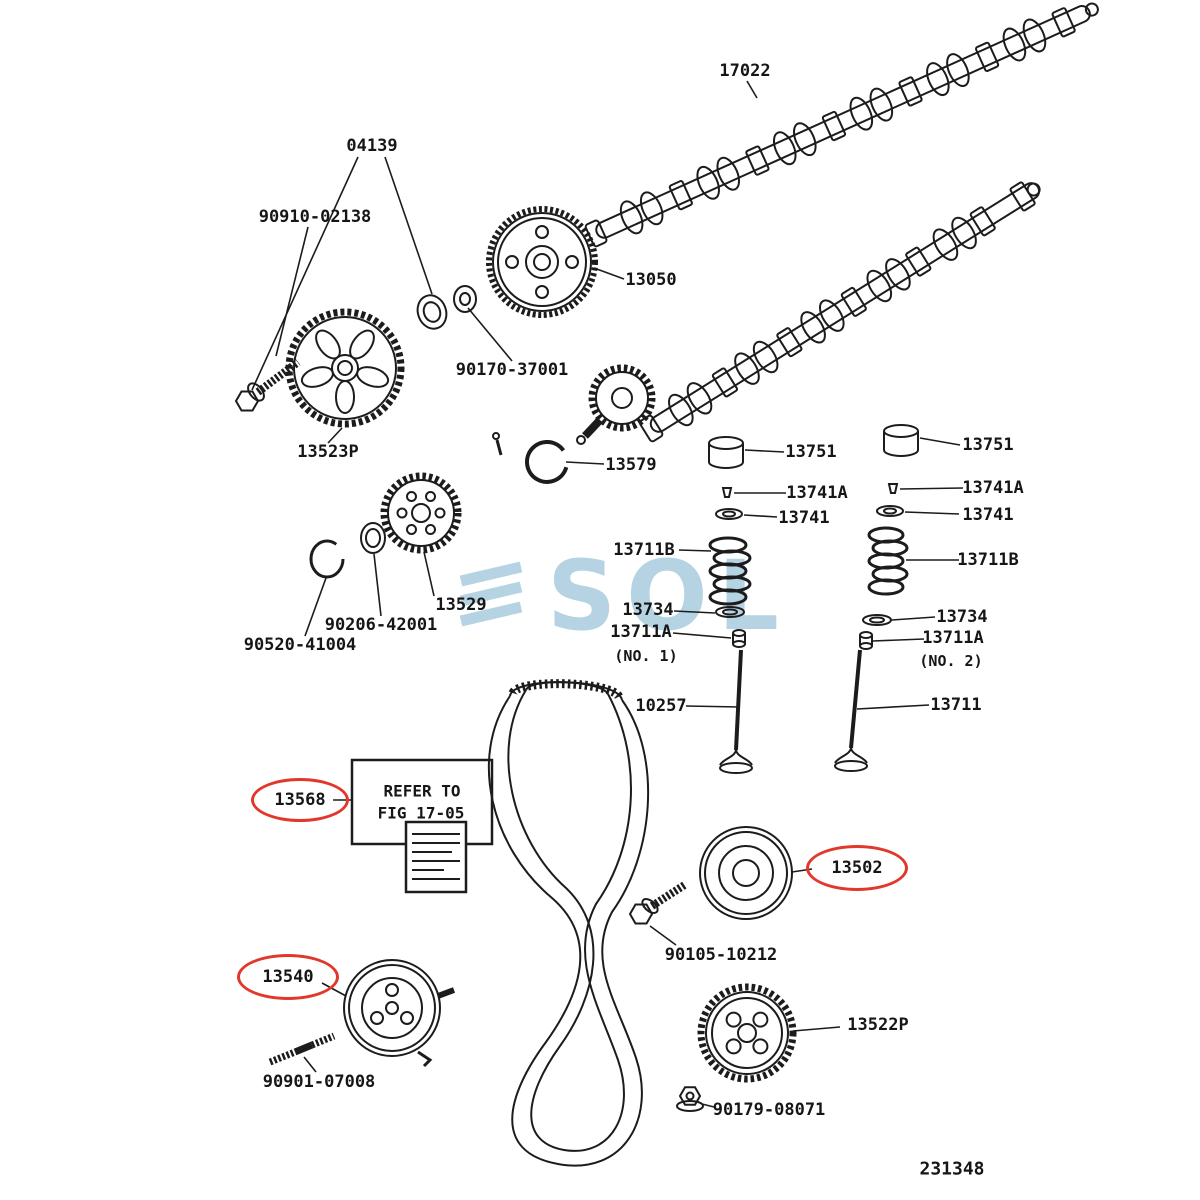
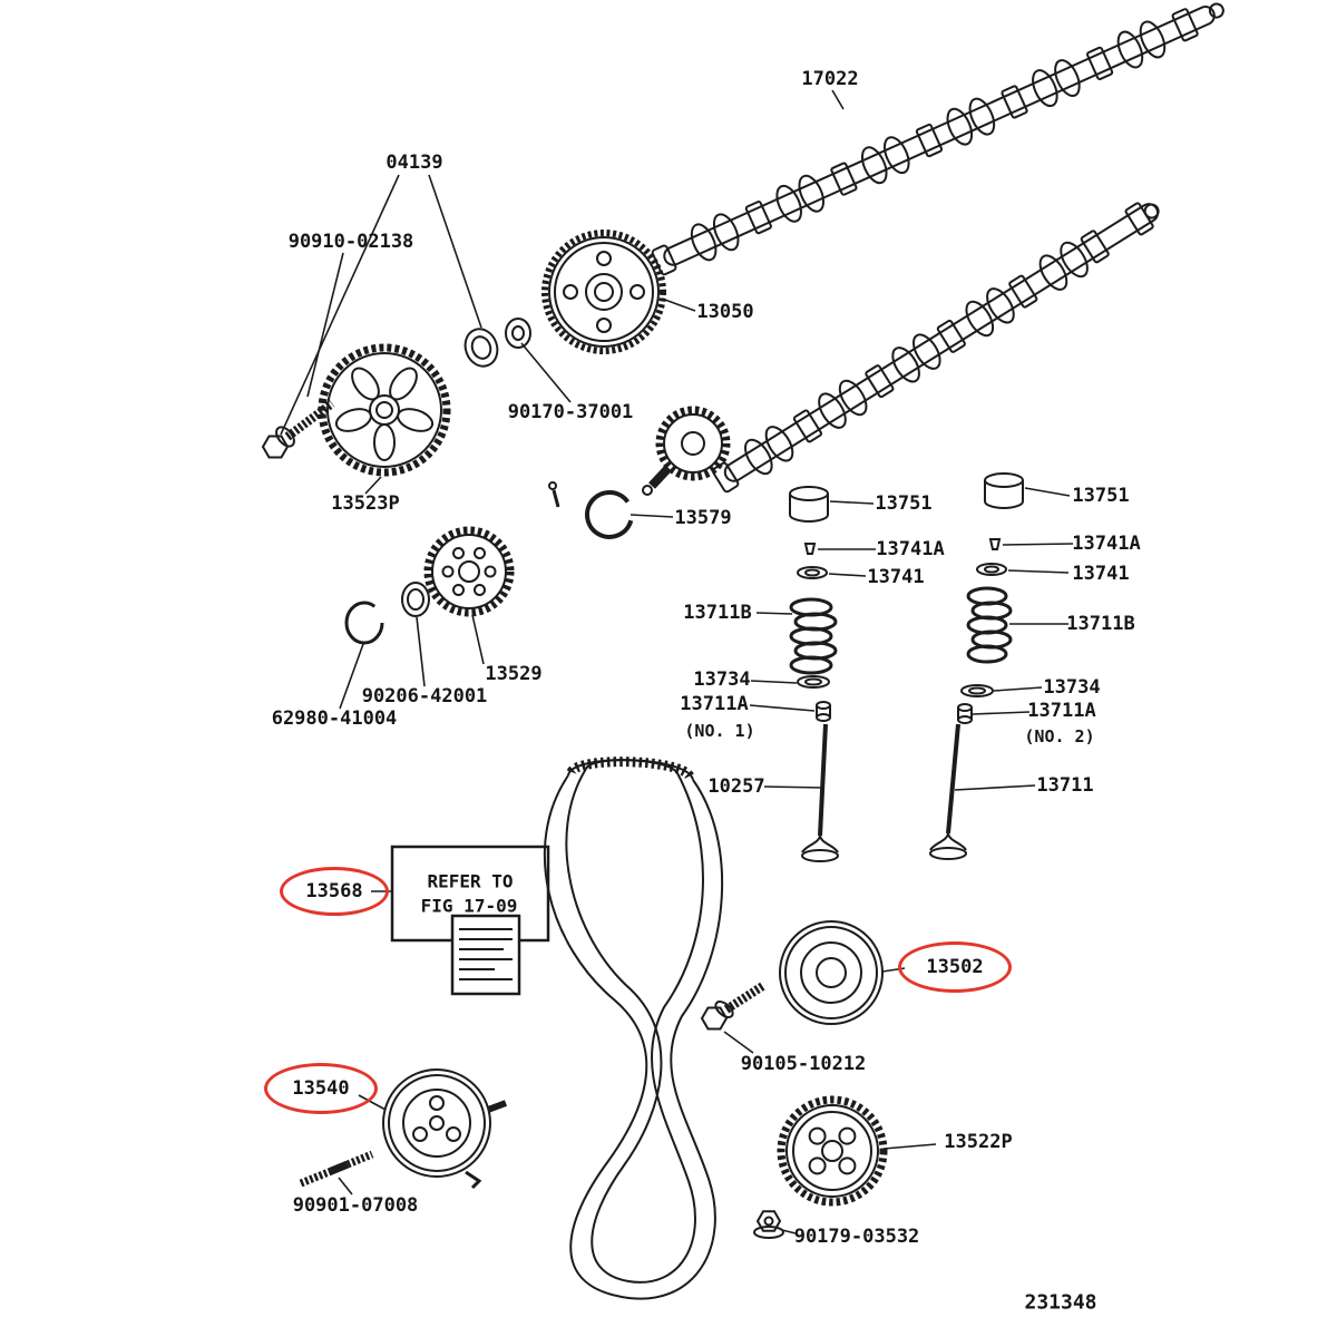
- SOL
  17022
  04139
  90910-02138
  13050
  90170-37001
  13523P
  13579
  13751
  13741A
  13741
  13711B
  13734
  13711A
  (NO. 1)
  10257
  13751
  13741A
  13741
  13711B
  13734
  13711A
  (NO. 2)
  13711
  13529
  90206-42001
- 90520-41004
+ 62980-41004
  13568
  REFER TO
- FIG 17-05
+ FIG 17-09
  13502
  90105-10212
  13540
  13522P
  90901-07008
- 90179-08071
+ 90179-03532
  231348
